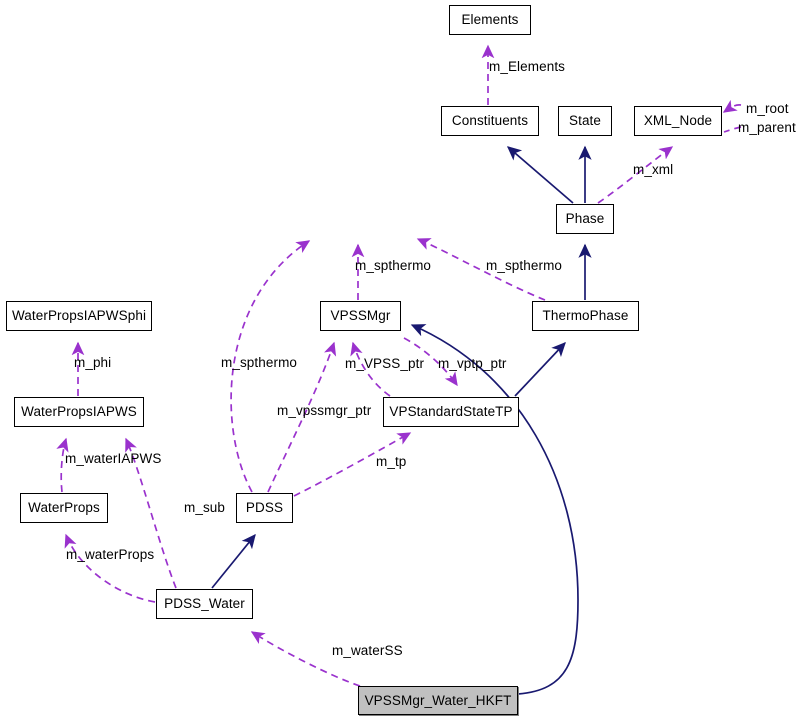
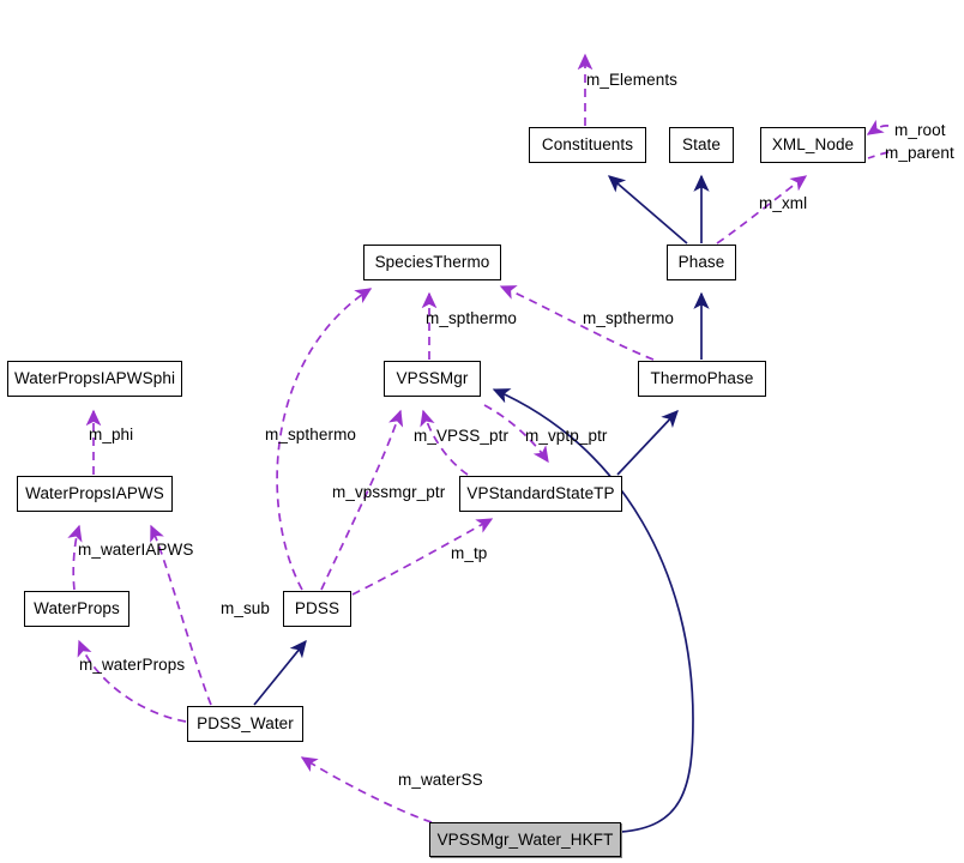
- Elements
  Constituents
  State
  XML_Node
  Phase
+ SpeciesThermo
  ThermoPhase
  VPSSMgr
  WaterPropsIAPWSphi
  WaterPropsIAPWS
  VPStandardStateTP
  WaterProps
  PDSS
  PDSS_Water
  VPSSMgr_Water_HKFT
  m_Elements
  m_root
  m_parent
  m_xml
  m_spthermo
  m_spthermo
  m_phi
  m_spthermo
  m_VPSS_ptr
  m_vptp_ptr
  m_vpssmgr_ptr
  m_waterIAPWS
  m_tp
  m_sub
  m_waterProps
  m_waterSS
